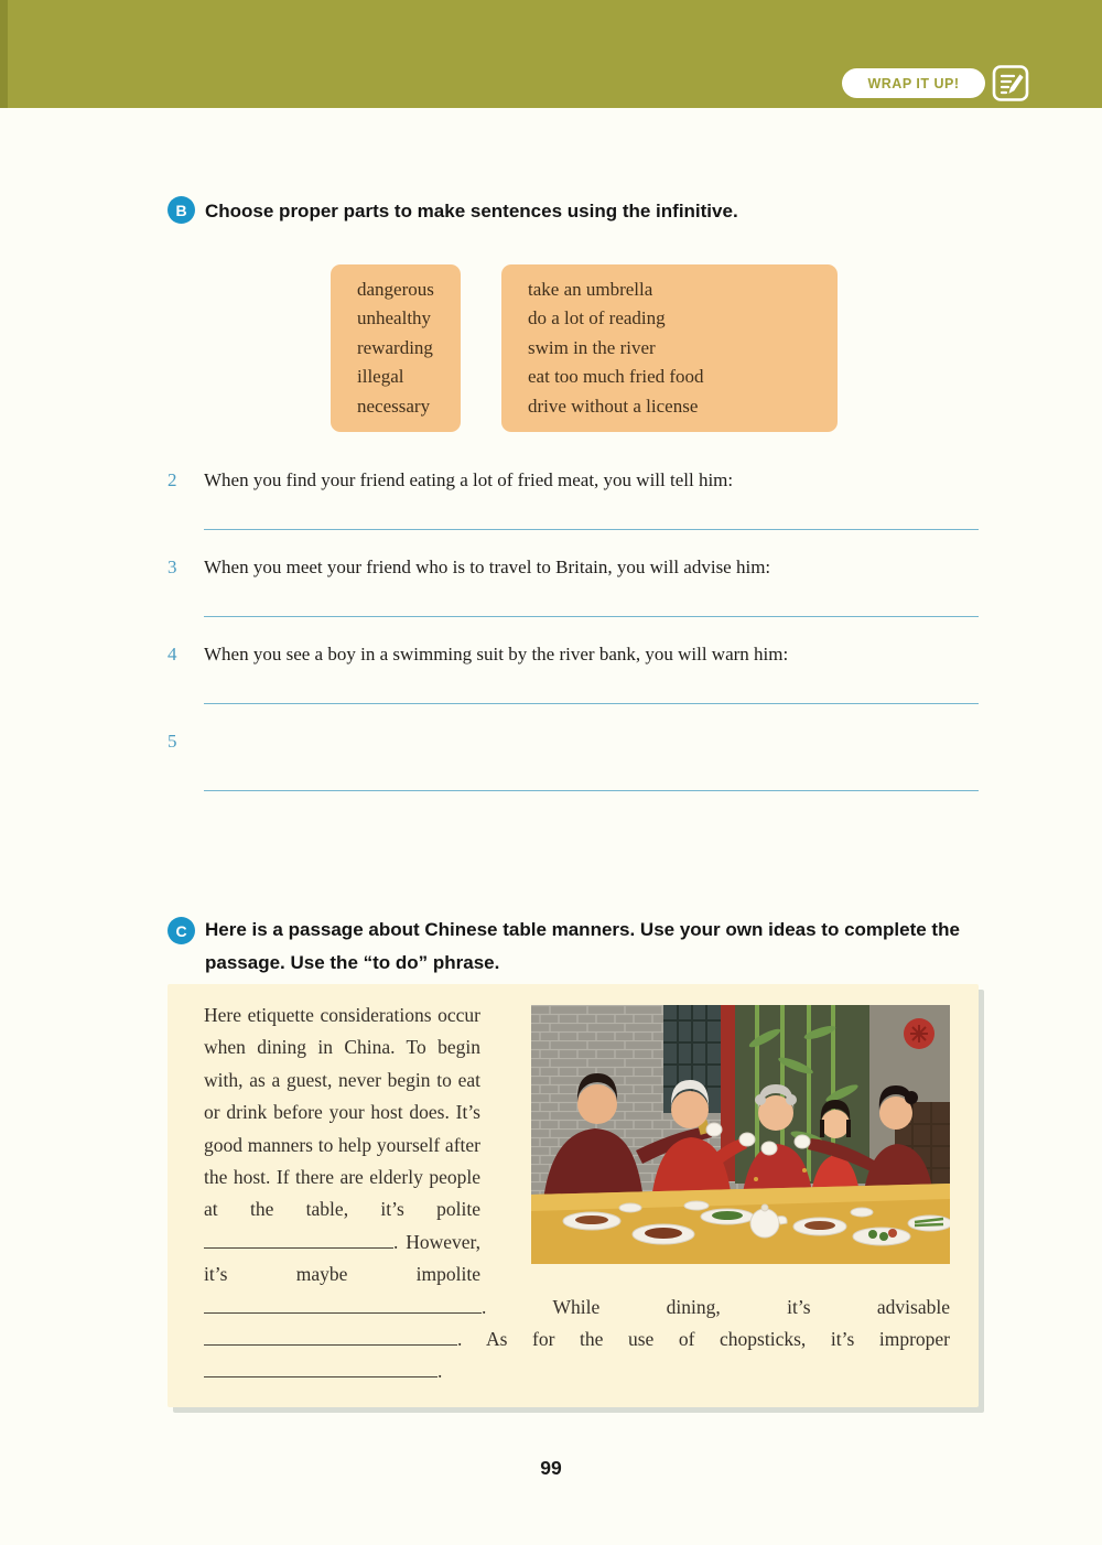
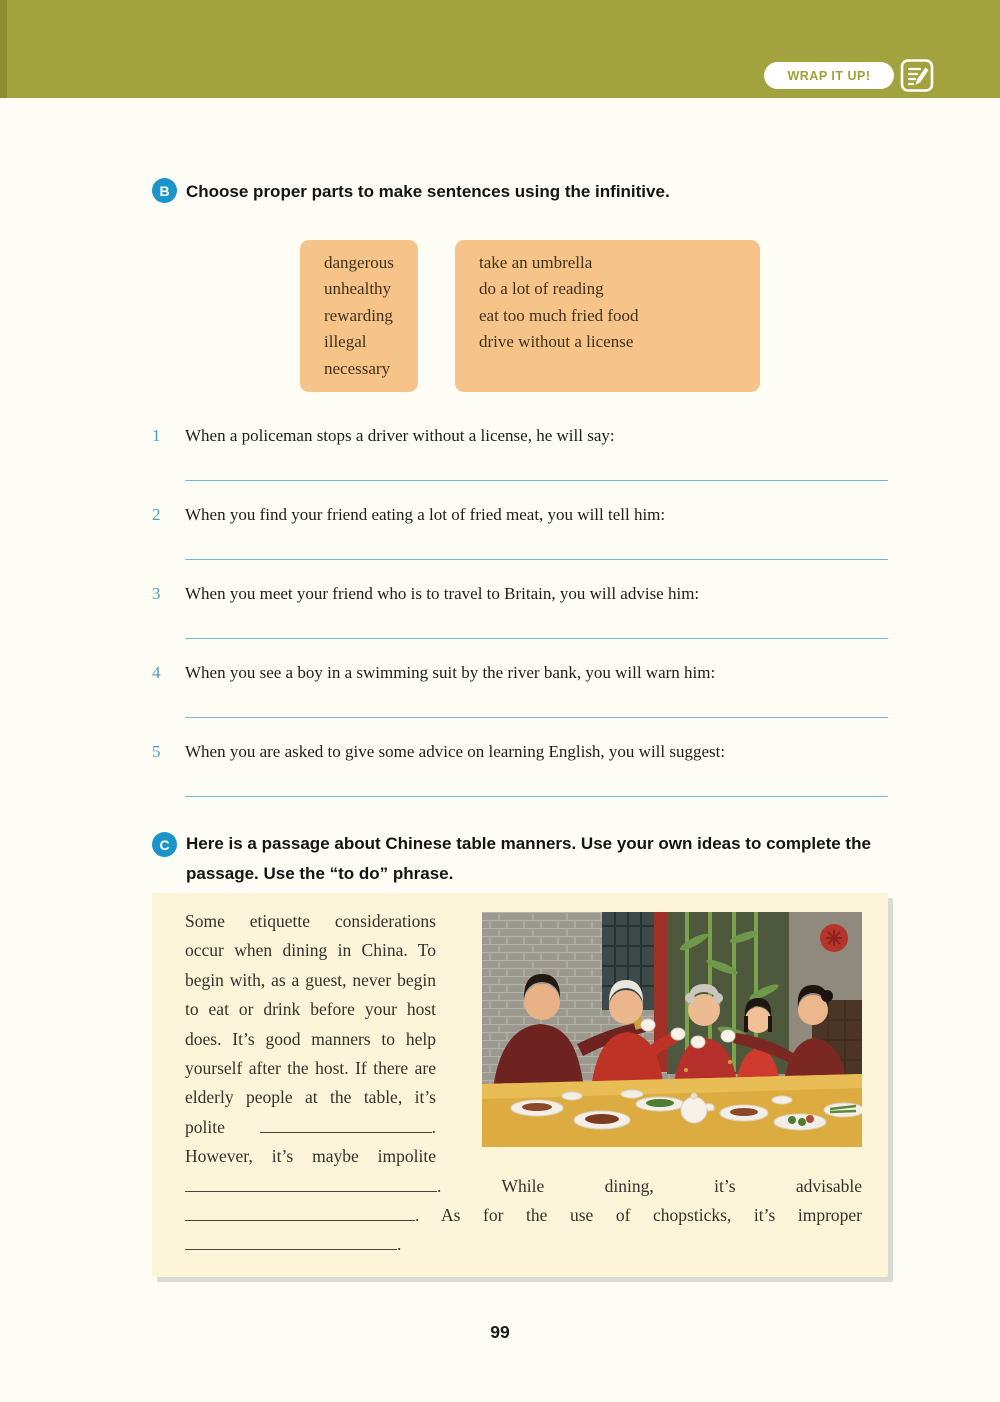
  WRAP IT UP!
  B
  Choose proper parts to make sentences using the infinitive.
  dangerous
  unhealthy
  rewarding
  illegal
  necessary
  take an umbrella
  do a lot of reading
- swim in the river
  eat too much fried food
  drive without a license
+ 1
+ When a policeman stops a driver without a license, he will say:
  2
  When you find your friend eating a lot of fried meat, you will tell him:
  3
  When you meet your friend who is to travel to Britain, you will advise him:
  4
  When you see a boy in a swimming suit by the river bank, you will warn him:
  5
+ When you are asked to give some advice on learning English, you will suggest:
  C
  Here is a passage about Chinese table manners. Use your own ideas to complete the passage. Use the “to do” phrase.
- Here etiquette considerations occur when dining in China. To begin with, as a guest, never begin to eat or drink before your host does. It’s good manners to help yourself after the host. If there are elderly people at the table, it’s polite . However, it’s maybe impolite . While dining, it’s advisable . As for the use of chopsticks, it’s improper .
+ Some etiquette considerations occur when dining in China. To begin with, as a guest, never begin to eat or drink before your host does. It’s good manners to help yourself after the host. If there are elderly people at the table, it’s polite . However, it’s maybe impolite . While dining, it’s advisable . As for the use of chopsticks, it’s improper .
  99
